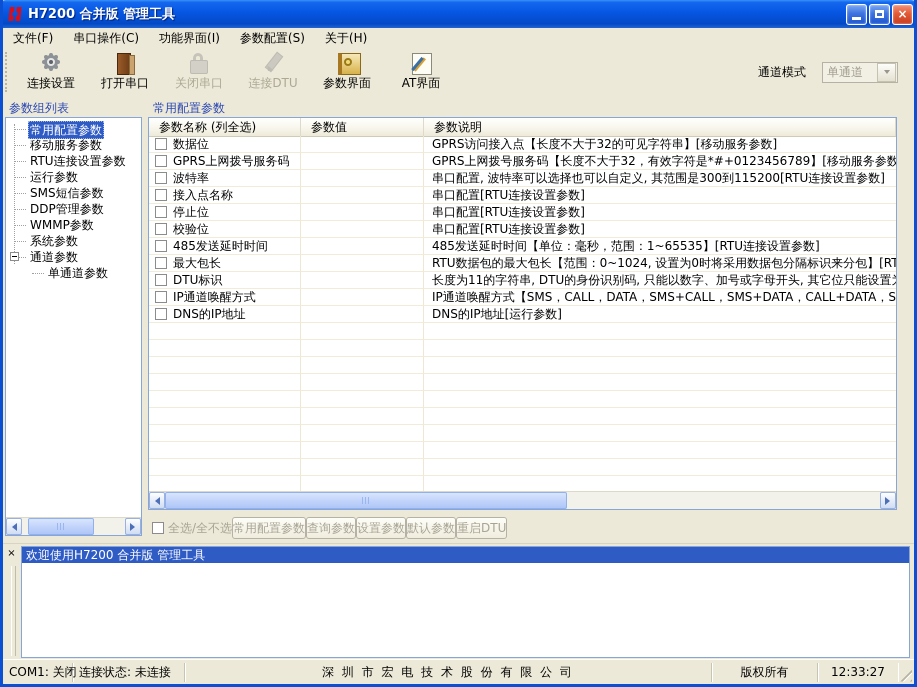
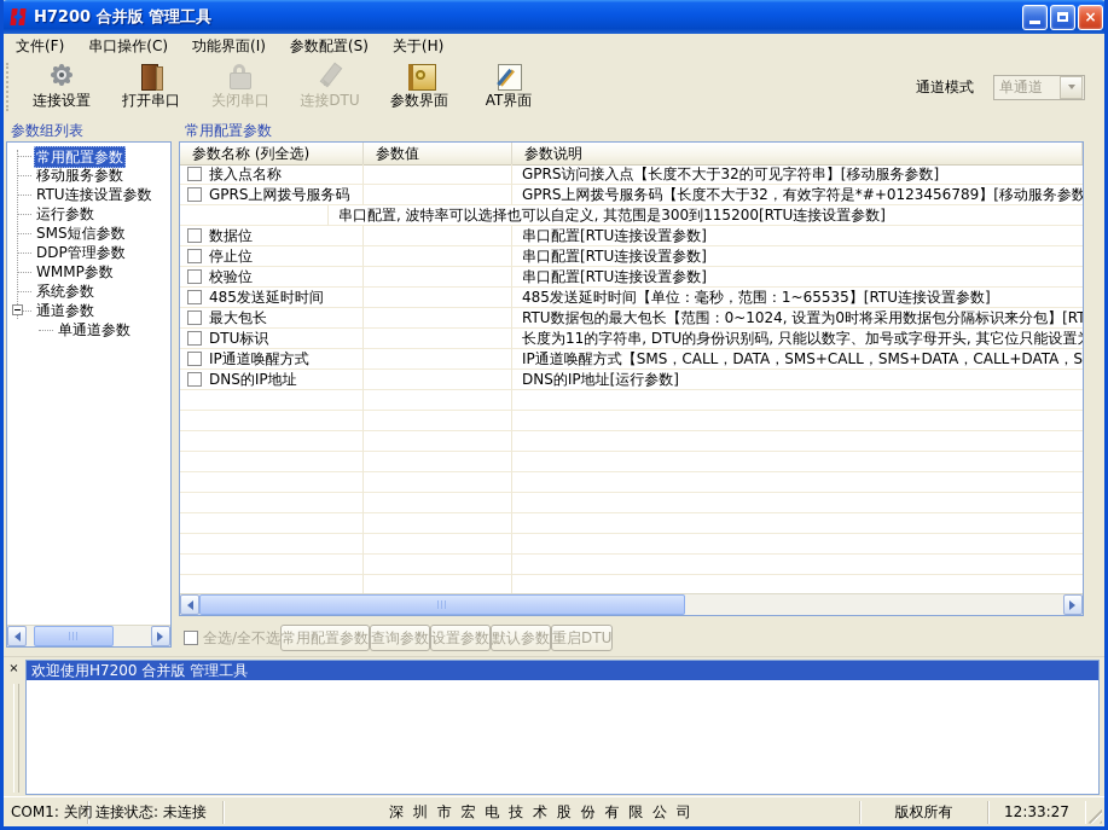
  H7200 合并版 管理工具
  ×
  文件(F)
  串口操作(C)
  功能界面(I)
  参数配置(S)
  关于(H)
  连接设置
  打开串口
  关闭串口
  连接DTU
  参数界面
  AT界面
  通道模式
  单通道
  参数组列表
  常用配置参数
  常用配置参数
  移动服务参数
  RTU连接设置参数
  运行参数
  SMS短信参数
  DDP管理参数
  WMMP参数
  系统参数
  通道参数
  单通道参数
  参数名称 (列全选)
  参数值
  参数说明
- 数据位
+ 接入点名称
  GPRS访问接入点【长度不大于32的可见字符串】[移动服务参数]
  GPRS上网拨号服务码
  GPRS上网拨号服务码【长度不大于32，有效字符是*#+0123456789】[移动服务参数
- 波特率
  串口配置, 波特率可以选择也可以自定义, 其范围是300到115200[RTU连接设置参数]
- 接入点名称
+ 数据位
  串口配置[RTU连接设置参数]
  停止位
  串口配置[RTU连接设置参数]
  校验位
  串口配置[RTU连接设置参数]
  485发送延时时间
  485发送延时时间【单位：毫秒，范围：1~65535】[RTU连接设置参数]
  最大包长
  RTU数据包的最大包长【范围：0~1024, 设置为0时将采用数据包分隔标识来分包】[RT
  DTU标识
  长度为11的字符串, DTU的身份识别码, 只能以数字、加号或字母开头, 其它位只能设置
  IP通道唤醒方式
  IP通道唤醒方式【SMS，CALL，DATA，SMS+CALL，SMS+DATA，CALL+DATA，S
  DNS的IP地址
  DNS的IP地址[运行参数]
  全选/全不选
  常用配置参数
  查询参数
  设置参数
  默认参数
  重启DTU
  ×
  欢迎使用H7200 合并版 管理工具
  COM1: 关闭
  连接状态: 未连接
  深 圳 市 宏 电 技 术 股 份 有 限 公 司
  版权所有
  12:33:27
